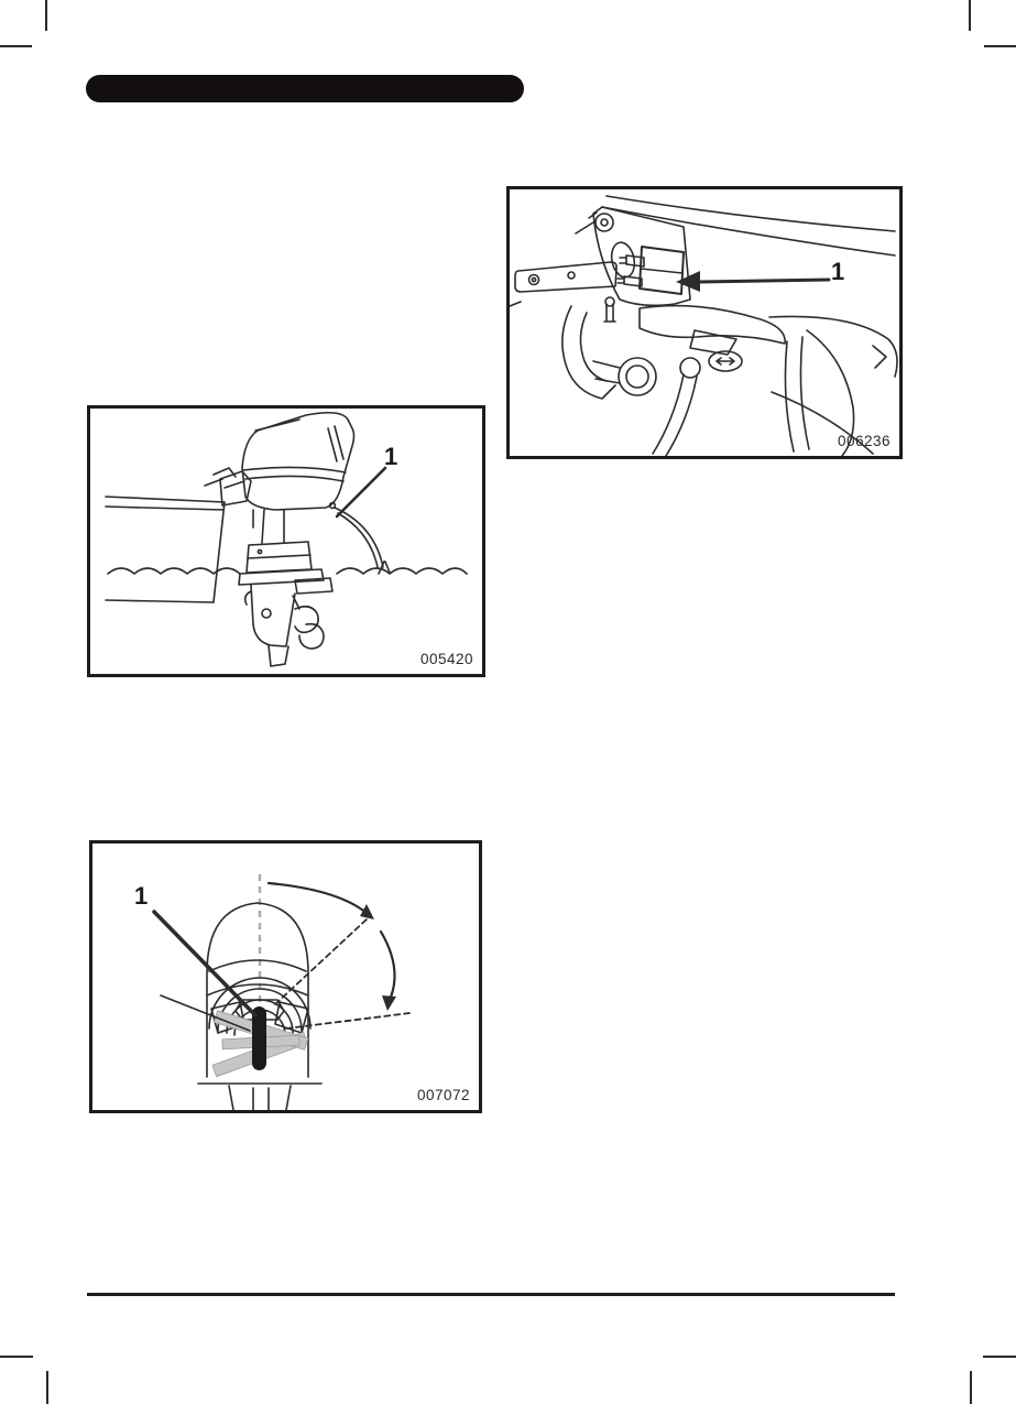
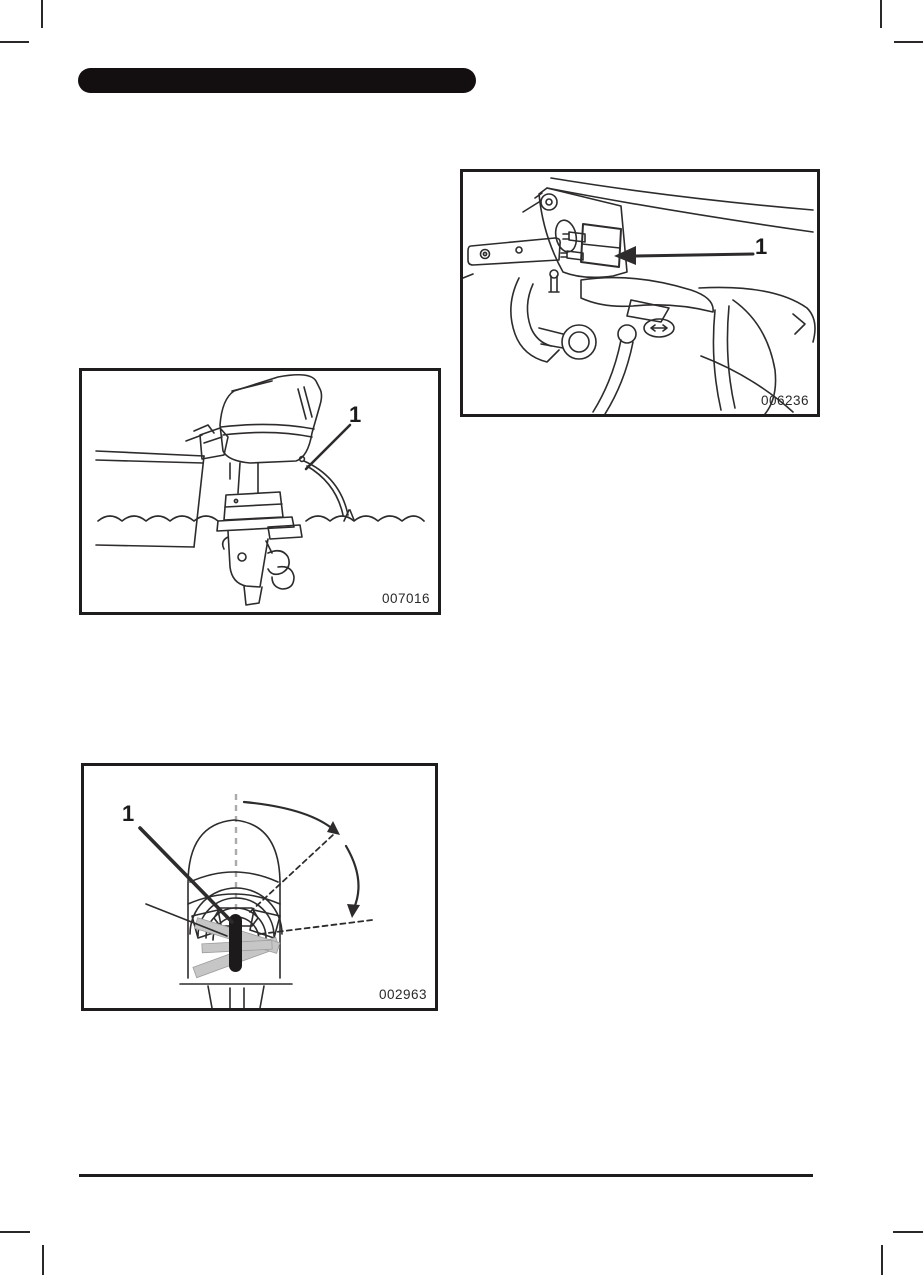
  1
  006236
  1
- 005420
+ 007016
  1
- 007072
+ 002963
